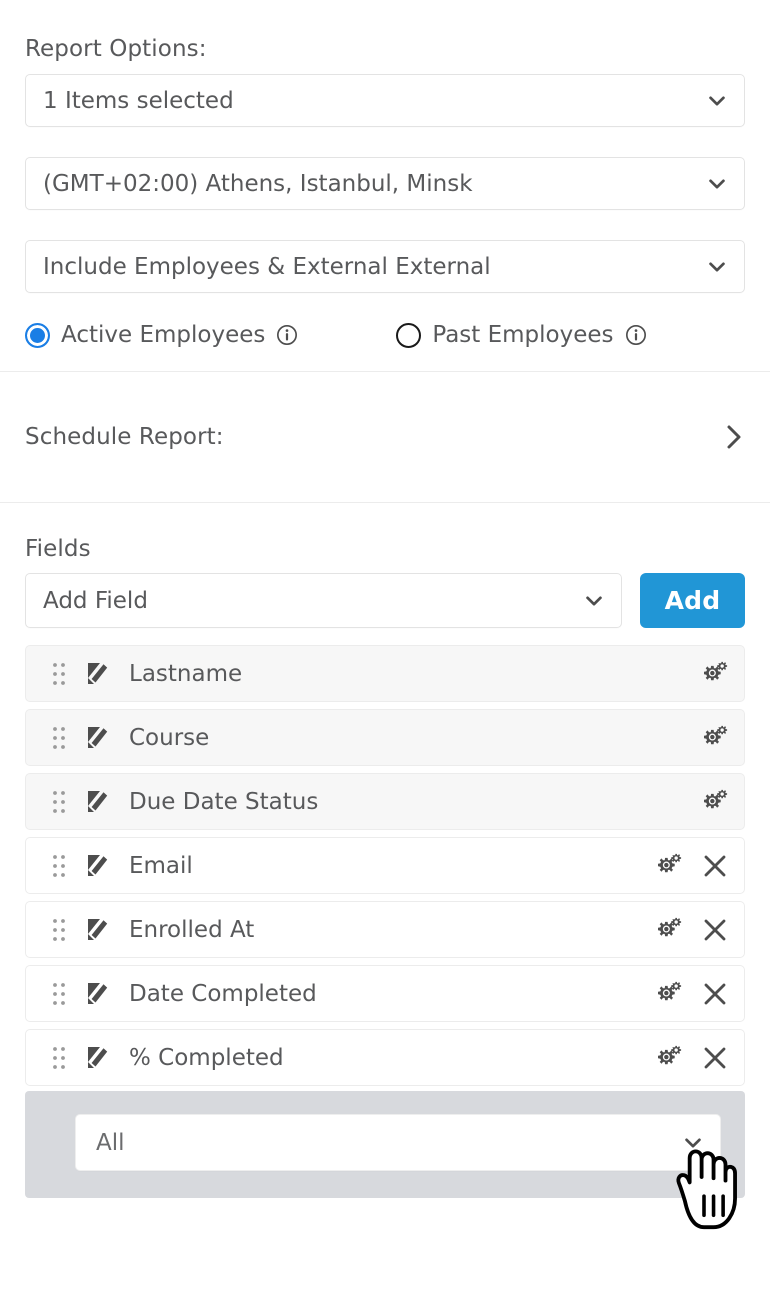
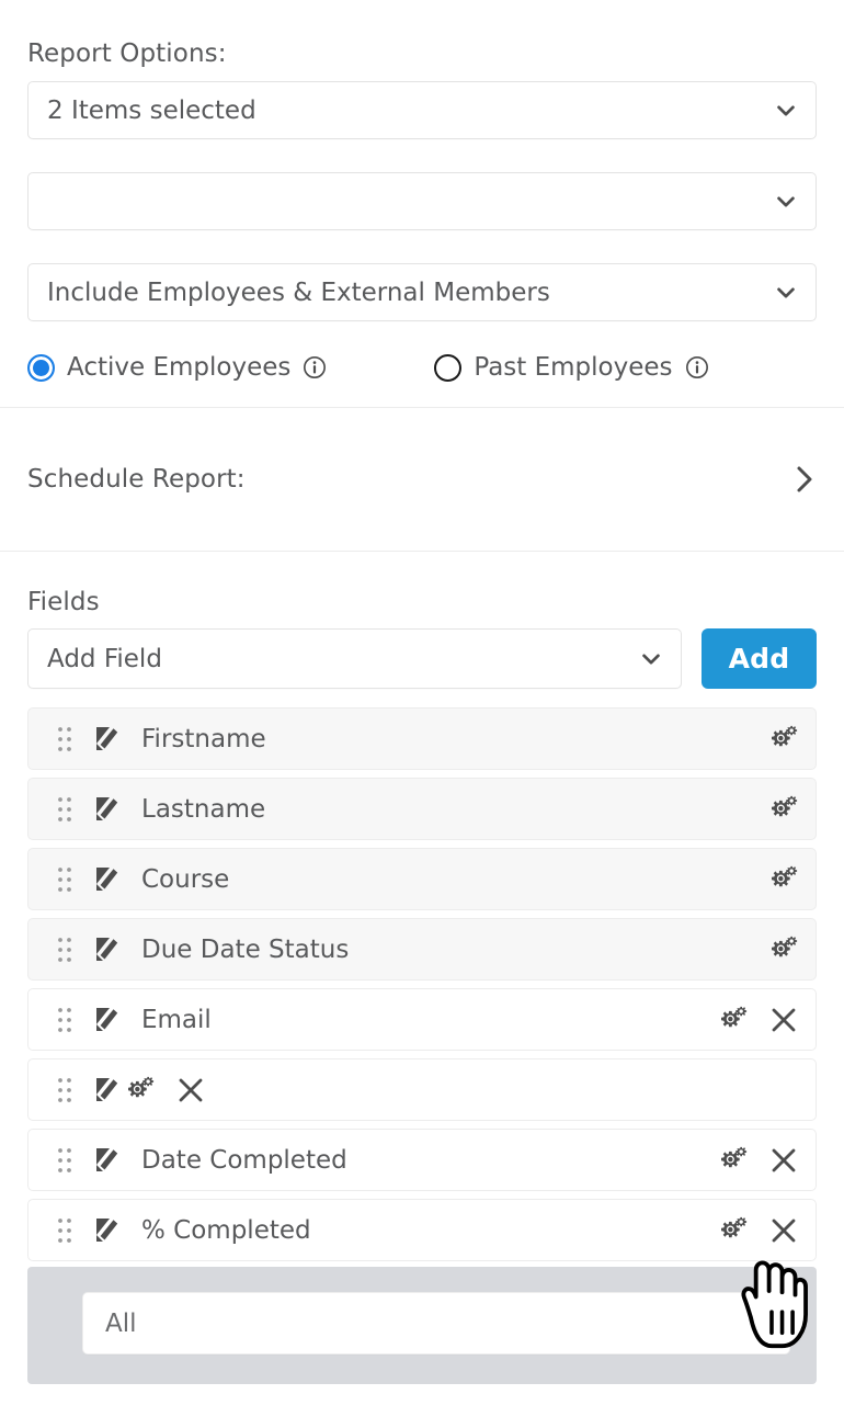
  Report Options:
- 1 Items selected
+ 2 Items selected
- (GMT+02:00) Athens, Istanbul, Minsk
- Include Employees & External External
+ Include Employees & External Members
  Active Employees
  Past Employees
  Schedule Report:
  Fields
  Add Field
  Add
+ Firstname
  Lastname
  Course
  Due Date Status
  Email
- Enrolled At
  Date Completed
  % Completed
  All
